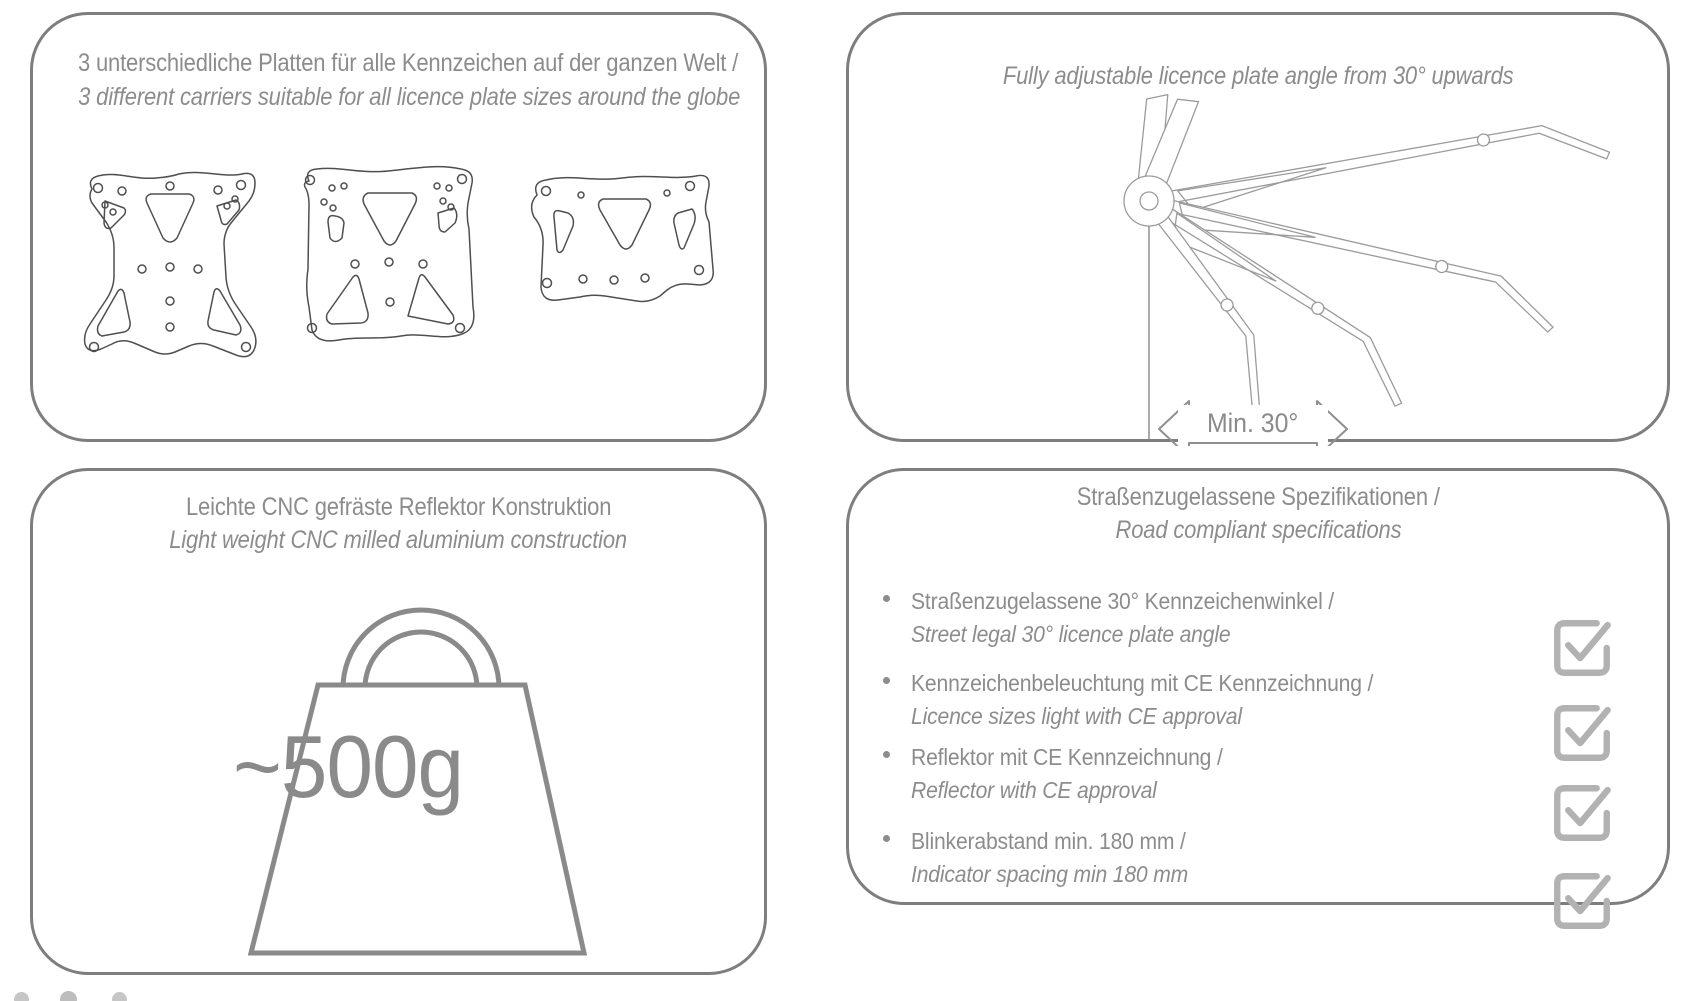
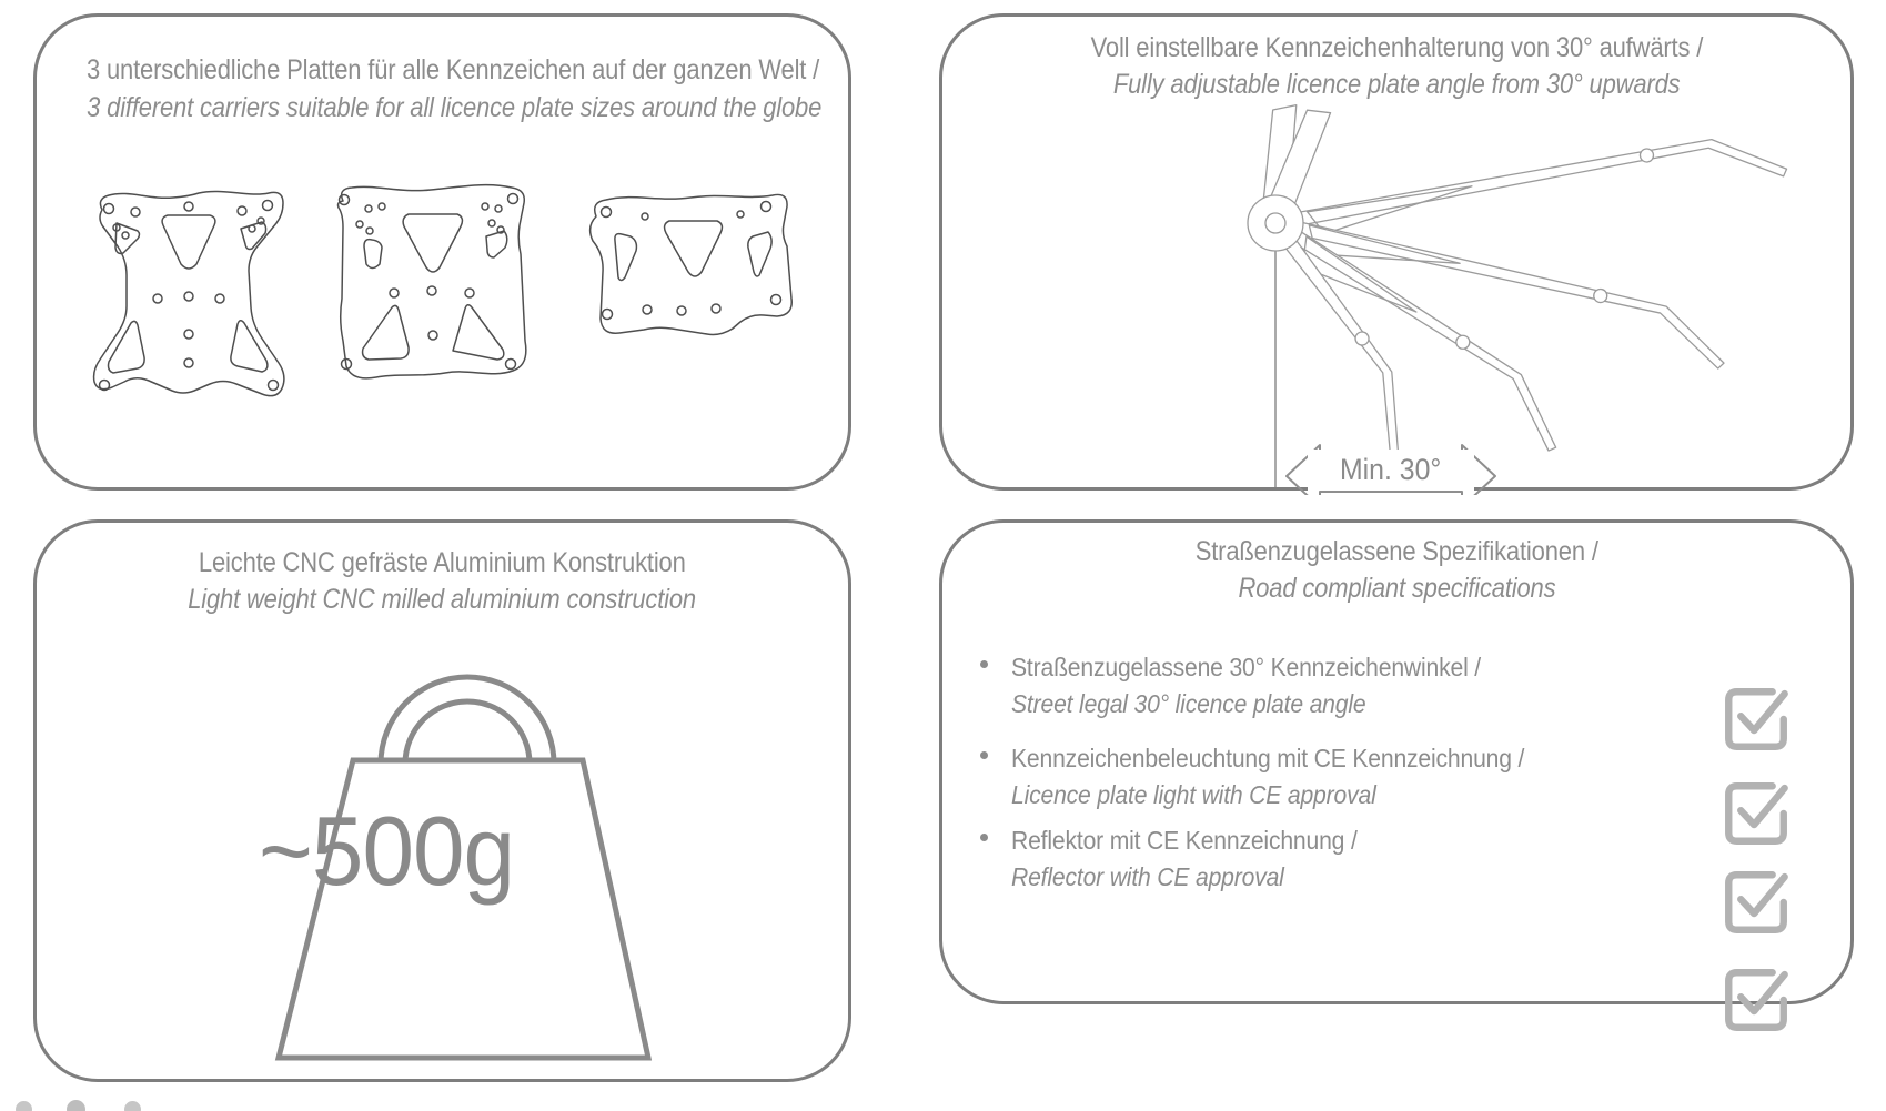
  3 unterschiedliche Platten für alle Kennzeichen auf der ganzen Welt /
  3 different carriers suitable for all licence plate sizes around the globe
+ Voll einstellbare Kennzeichenhalterung von 30° aufwärts /
  Fully adjustable licence plate angle from 30° upwards
  Min. 30°
- Leichte CNC gefräste Reflektor Konstruktion
+ Leichte CNC gefräste Aluminium Konstruktion
  Light weight CNC milled aluminium construction
  ~500g
  Straßenzugelassene Spezifikationen /
  Road compliant specifications
  Straßenzugelassene 30° Kennzeichenwinkel /
  Street legal 30° licence plate angle
  Kennzeichenbeleuchtung mit CE Kennzeichnung /
- Licence sizes light with CE approval
+ Licence plate light with CE approval
  Reflektor mit CE Kennzeichnung /
  Reflector with CE approval
- Blinkerabstand min. 180 mm /
- Indicator spacing min 180 mm
